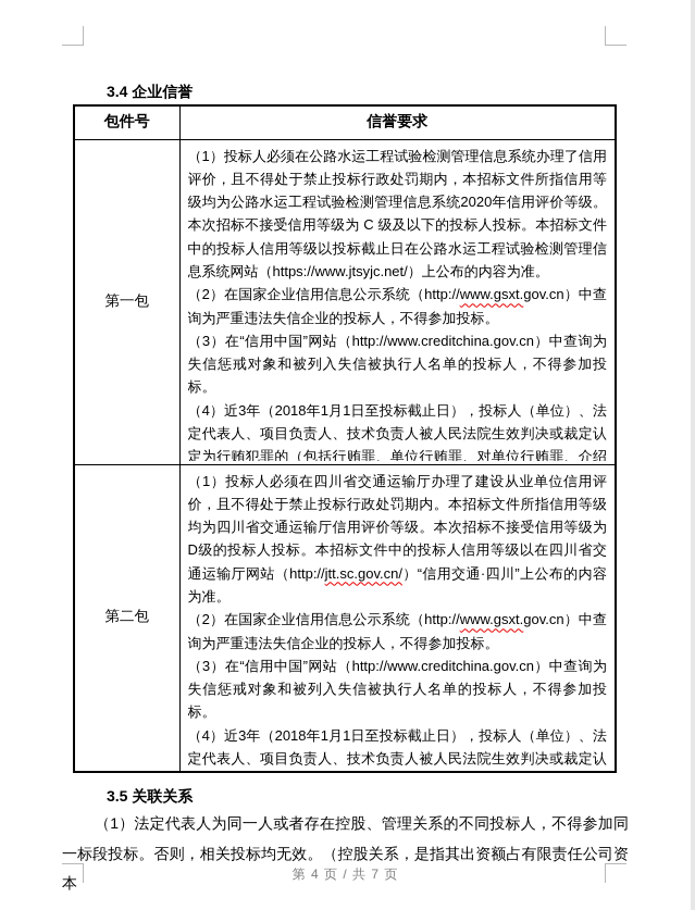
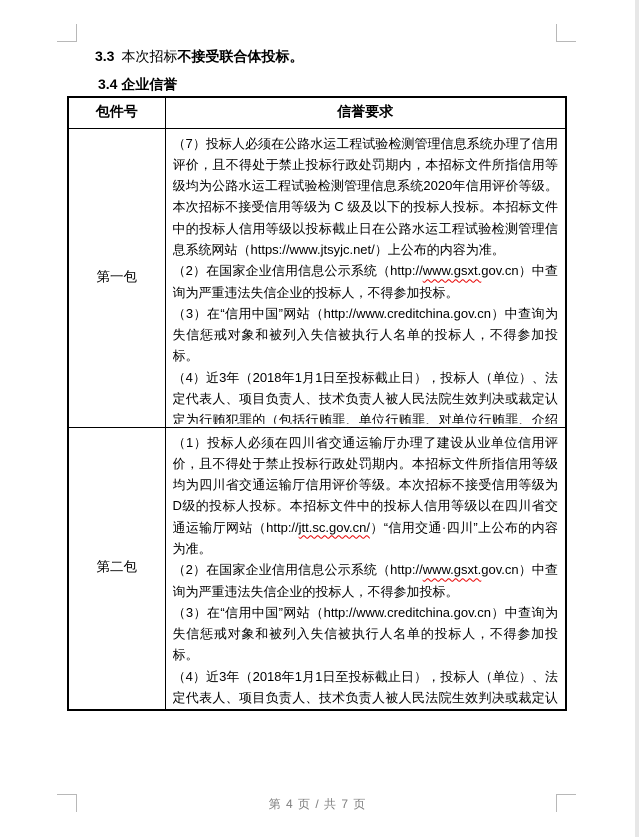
+ 3.3 本次招标不接受联合体投标。
  3.4 企业信誉
  包件号	信誉要求
- 第一包	（1）投标人必须在公路水运工程试验检测管理信息系统办理了信用评价，且不得处于禁止投标行政处罚期内，本招标文件所指信用等级均为公路水运工程试验检测管理信息系统2020年信用评价等级。本次招标不接受信用等级为 C 级及以下的投标人投标。本招标文件中的投标人信用等级以投标截止日在公路水运工程试验检测管理信息系统网站（https://www.jtsyjc.net/）上公布的内容为准。（2）在国家企业信用信息公示系统（http://www.gsxt.gov.cn）中查询为严重违法失信企业的投标人，不得参加投标。（3）在“信用中国”网站（http://www.creditchina.gov.cn）中查询为失信惩戒对象和被列入失信被执行人名单的投标人，不得参加投标。（4）近3年（2018年1月1日至投标截止日），投标人（单位）、法定代表人、项目负责人、技术负责人被人民法院生效判决或裁定认定为行贿犯罪的（包括行贿罪、单位行贿罪、对单位行贿罪、介绍
+ 第一包	（7）投标人必须在公路水运工程试验检测管理信息系统办理了信用评价，且不得处于禁止投标行政处罚期内，本招标文件所指信用等级均为公路水运工程试验检测管理信息系统2020年信用评价等级。本次招标不接受信用等级为 C 级及以下的投标人投标。本招标文件中的投标人信用等级以投标截止日在公路水运工程试验检测管理信息系统网站（https://www.jtsyjc.net/）上公布的内容为准。（2）在国家企业信用信息公示系统（http://www.gsxt.gov.cn）中查询为严重违法失信企业的投标人，不得参加投标。（3）在“信用中国”网站（http://www.creditchina.gov.cn）中查询为失信惩戒对象和被列入失信被执行人名单的投标人，不得参加投标。（4）近3年（2018年1月1日至投标截止日），投标人（单位）、法定代表人、项目负责人、技术负责人被人民法院生效判决或裁定认定为行贿犯罪的（包括行贿罪、单位行贿罪、对单位行贿罪、介绍
  第二包	（1）投标人必须在四川省交通运输厅办理了建设从业单位信用评价，且不得处于禁止投标行政处罚期内。本招标文件所指信用等级均为四川省交通运输厅信用评价等级。本次招标不接受信用等级为D级的投标人投标。本招标文件中的投标人信用等级以在四川省交通运输厅网站（http://jtt.sc.gov.cn/）“信用交通·四川”上公布的内容为准。（2）在国家企业信用信息公示系统（http://www.gsxt.gov.cn）中查询为严重违法失信企业的投标人，不得参加投标。（3）在“信用中国”网站（http://www.creditchina.gov.cn）中查询为失信惩戒对象和被列入失信被执行人名单的投标人，不得参加投标。（4）近3年（2018年1月1日至投标截止日），投标人（单位）、法定代表人、项目负责人、技术负责人被人民法院生效判决或裁定认
- 3.5 关联关系
- （1）法定代表人为同一人或者存在控股、管理关系的不同投标人，不得参加同一标段投标。否则，相关投标均无效。（控股关系，是指其出资额占有限责任公司资本
  第 4 页 / 共 7 页
